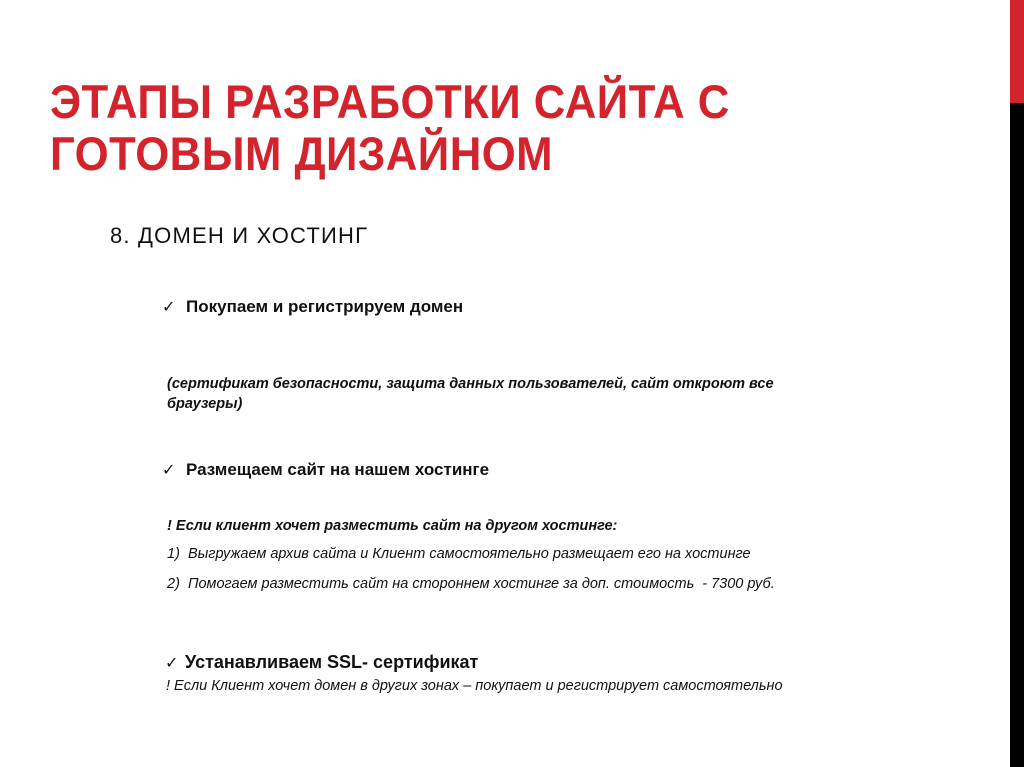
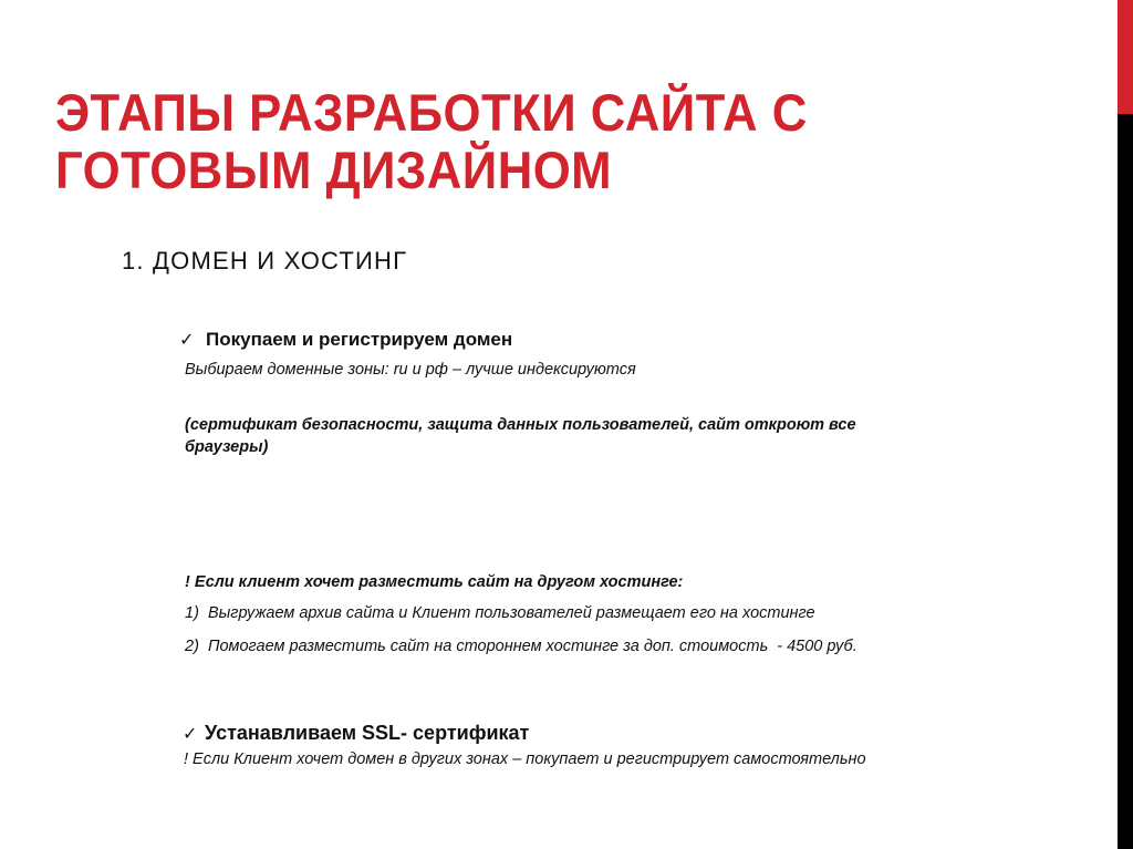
  ЭТАПЫ РАЗРАБОТКИ САЙТА С
  ГОТОВЫМ ДИЗАЙНОМ
- 8. ДОМЕН И ХОСТИНГ
+ 1. ДОМЕН И ХОСТИНГ
  ✓ Покупаем и регистрируем домен
+ Выбираем доменные зоны: ru и рф – лучше индексируются
  (сертификат безопасности, защита данных пользователей, сайт откроют все браузеры)
- ✓ Размещаем сайт на нашем хостинге
  ! Если клиент хочет разместить сайт на другом хостинге:
- 1) Выгружаем архив сайта и Клиент самостоятельно размещает его на хостинге
+ 1) Выгружаем архив сайта и Клиент пользователей размещает его на хостинге
- 2) Помогаем разместить сайт на стороннем хостинге за доп. стоимость - 7300 руб.
+ 2) Помогаем разместить сайт на стороннем хостинге за доп. стоимость - 4500 руб.
  ✓ Устанавливаем SSL- сертификат
  ! Если Клиент хочет домен в других зонах – покупает и регистрирует самостоятельно
